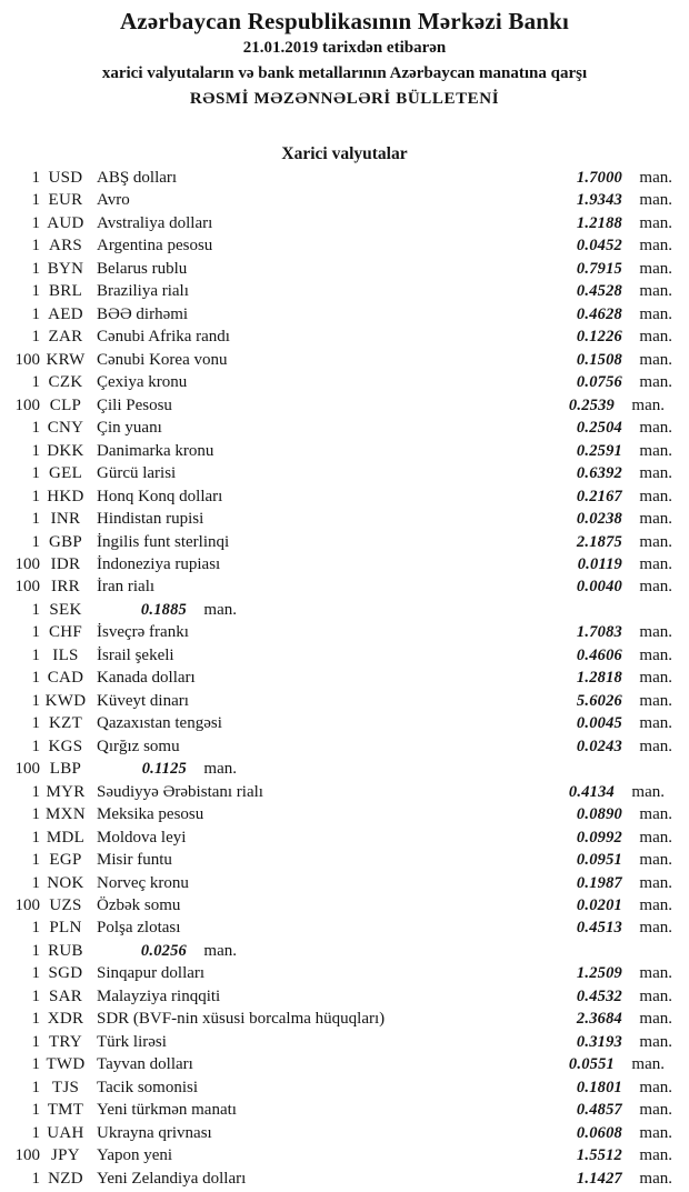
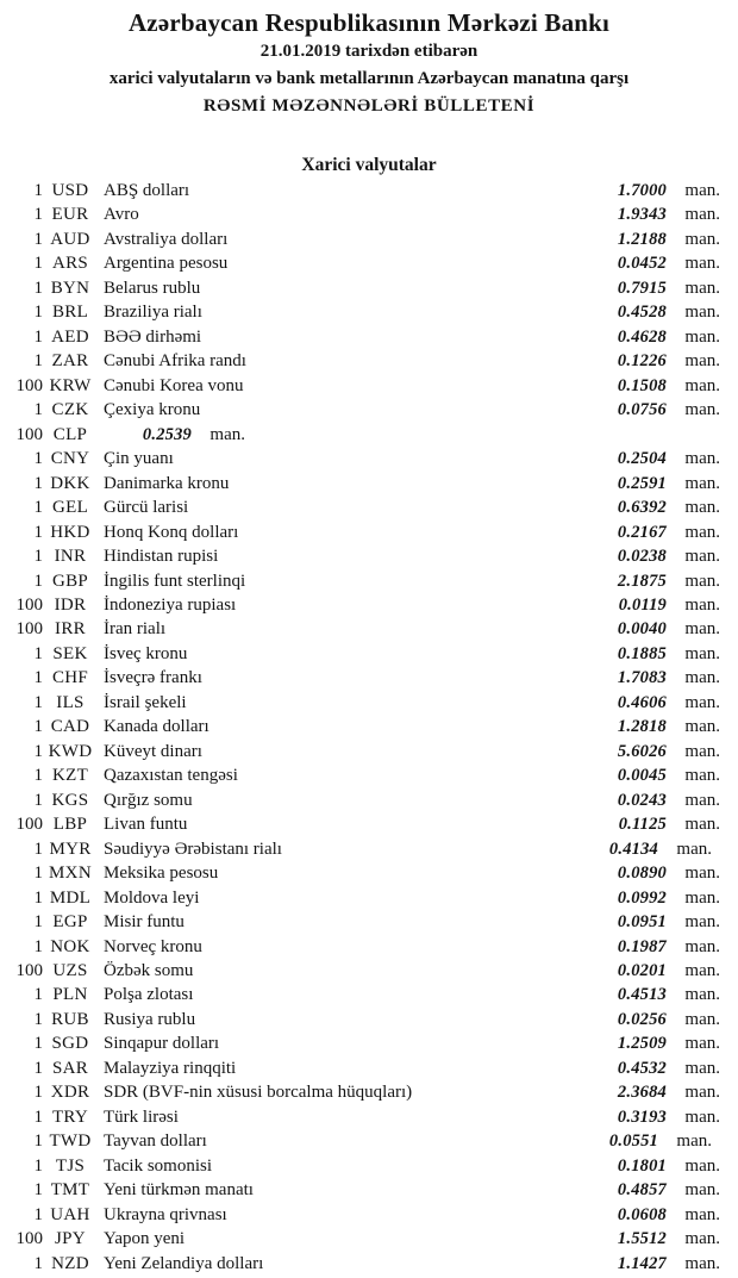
  Azərbaycan Respublikasının Mərkəzi Bankı
  21.01.2019 tarixdən etibarən
  xarici valyutaların və bank metallarının Azərbaycan manatına qarşı
  RƏSMİ MƏZƏNNƏLƏRİ BÜLLETENİ
  Xarici valyutalar
  1
  USD
  ABŞ dolları
  1.7000
  man.
  1
  EUR
  Avro
  1.9343
  man.
  1
  AUD
  Avstraliya dolları
  1.2188
  man.
  1
  ARS
  Argentina pesosu
  0.0452
  man.
  1
  BYN
  Belarus rublu
  0.7915
  man.
  1
  BRL
  Braziliya rialı
  0.4528
  man.
  1
  AED
  BƏƏ dirhəmi
  0.4628
  man.
  1
  ZAR
  Cənubi Afrika randı
  0.1226
  man.
  100
  KRW
  Cənubi Korea vonu
  0.1508
  man.
  1
  CZK
  Çexiya kronu
  0.0756
  man.
  100
  CLP
- Çili Pesosu
  0.2539
  man.
  1
  CNY
  Çin yuanı
  0.2504
  man.
  1
  DKK
  Danimarka kronu
  0.2591
  man.
  1
  GEL
  Gürcü larisi
  0.6392
  man.
  1
  HKD
  Honq Konq dolları
  0.2167
  man.
  1
  INR
  Hindistan rupisi
  0.0238
  man.
  1
  GBP
  İngilis funt sterlinqi
  2.1875
  man.
  100
  IDR
  İndoneziya rupiası
  0.0119
  man.
  100
  IRR
  İran rialı
  0.0040
  man.
  1
  SEK
+ İsveç kronu
  0.1885
  man.
  1
  CHF
  İsveçrə frankı
  1.7083
  man.
  1
  ILS
  İsrail şekeli
  0.4606
  man.
  1
  CAD
  Kanada dolları
  1.2818
  man.
  1
  KWD
  Küveyt dinarı
  5.6026
  man.
  1
  KZT
  Qazaxıstan tengəsi
  0.0045
  man.
  1
  KGS
  Qırğız somu
  0.0243
  man.
  100
  LBP
+ Livan funtu
  0.1125
  man.
  1
  MYR
  Səudiyyə Ərəbistanı rialı
  0.4134
  man.
  1
  MXN
  Meksika pesosu
  0.0890
  man.
  1
  MDL
  Moldova leyi
  0.0992
  man.
  1
  EGP
  Misir funtu
  0.0951
  man.
  1
  NOK
  Norveç kronu
  0.1987
  man.
  100
  UZS
  Özbək somu
  0.0201
  man.
  1
  PLN
  Polşa zlotası
  0.4513
  man.
  1
  RUB
+ Rusiya rublu
  0.0256
  man.
  1
  SGD
  Sinqapur dolları
  1.2509
  man.
  1
  SAR
  Malayziya rinqqiti
  0.4532
  man.
  1
  XDR
  SDR (BVF-nin xüsusi borcalma hüquqları)
  2.3684
  man.
  1
  TRY
  Türk lirəsi
  0.3193
  man.
  1
  TWD
  Tayvan dolları
  0.0551
  man.
  1
  TJS
  Tacik somonisi
  0.1801
  man.
  1
  TMT
  Yeni türkmən manatı
  0.4857
  man.
  1
  UAH
  Ukrayna qrivnası
  0.0608
  man.
  100
  JPY
  Yapon yeni
  1.5512
  man.
  1
  NZD
  Yeni Zelandiya dolları
  1.1427
  man.
